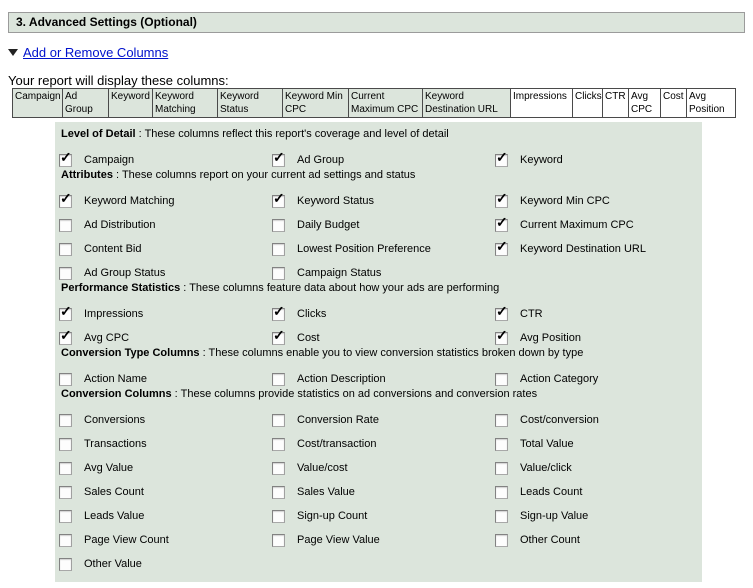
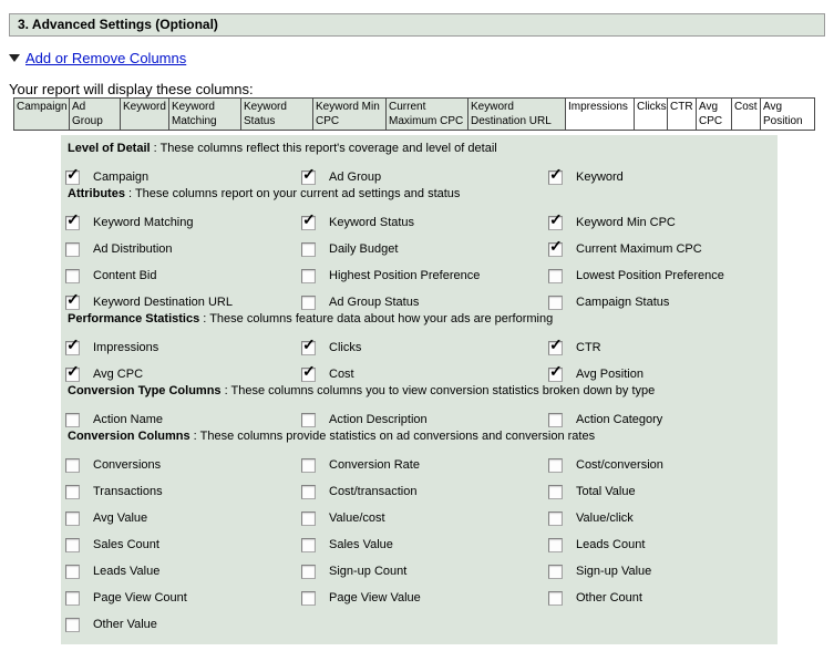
  3. Advanced Settings (Optional)
  Add or Remove Columns
  Your report will display these columns:
  Campaign	Ad Group	Keyword	Keyword Matching	Keyword Status	Keyword Min CPC	Current Maximum CPC	Keyword Destination URL	Impressions	Clicks	CTR	Avg CPC	Cost	Avg Position
  Level of Detail : These columns reflect this report's coverage and level of detail
  Campaign
  Ad Group
  Keyword
  Attributes : These columns report on your current ad settings and status
  Keyword Matching
  Keyword Status
  Keyword Min CPC
  Ad Distribution
  Daily Budget
  Current Maximum CPC
  Content Bid
+ Highest Position Preference
  Lowest Position Preference
  Keyword Destination URL
  Ad Group Status
  Campaign Status
  Performance Statistics : These columns feature data about how your ads are performing
  Impressions
  Clicks
  CTR
  Avg CPC
  Cost
  Avg Position
- Conversion Type Columns : These columns enable you to view conversion statistics broken down by type
+ Conversion Type Columns : These columns columns you to view conversion statistics broken down by type
  Action Name
  Action Description
  Action Category
  Conversion Columns : These columns provide statistics on ad conversions and conversion rates
  Conversions
  Conversion Rate
  Cost/conversion
  Transactions
  Cost/transaction
  Total Value
  Avg Value
  Value/cost
  Value/click
  Sales Count
  Sales Value
  Leads Count
  Leads Value
  Sign-up Count
  Sign-up Value
  Page View Count
  Page View Value
  Other Count
  Other Value
